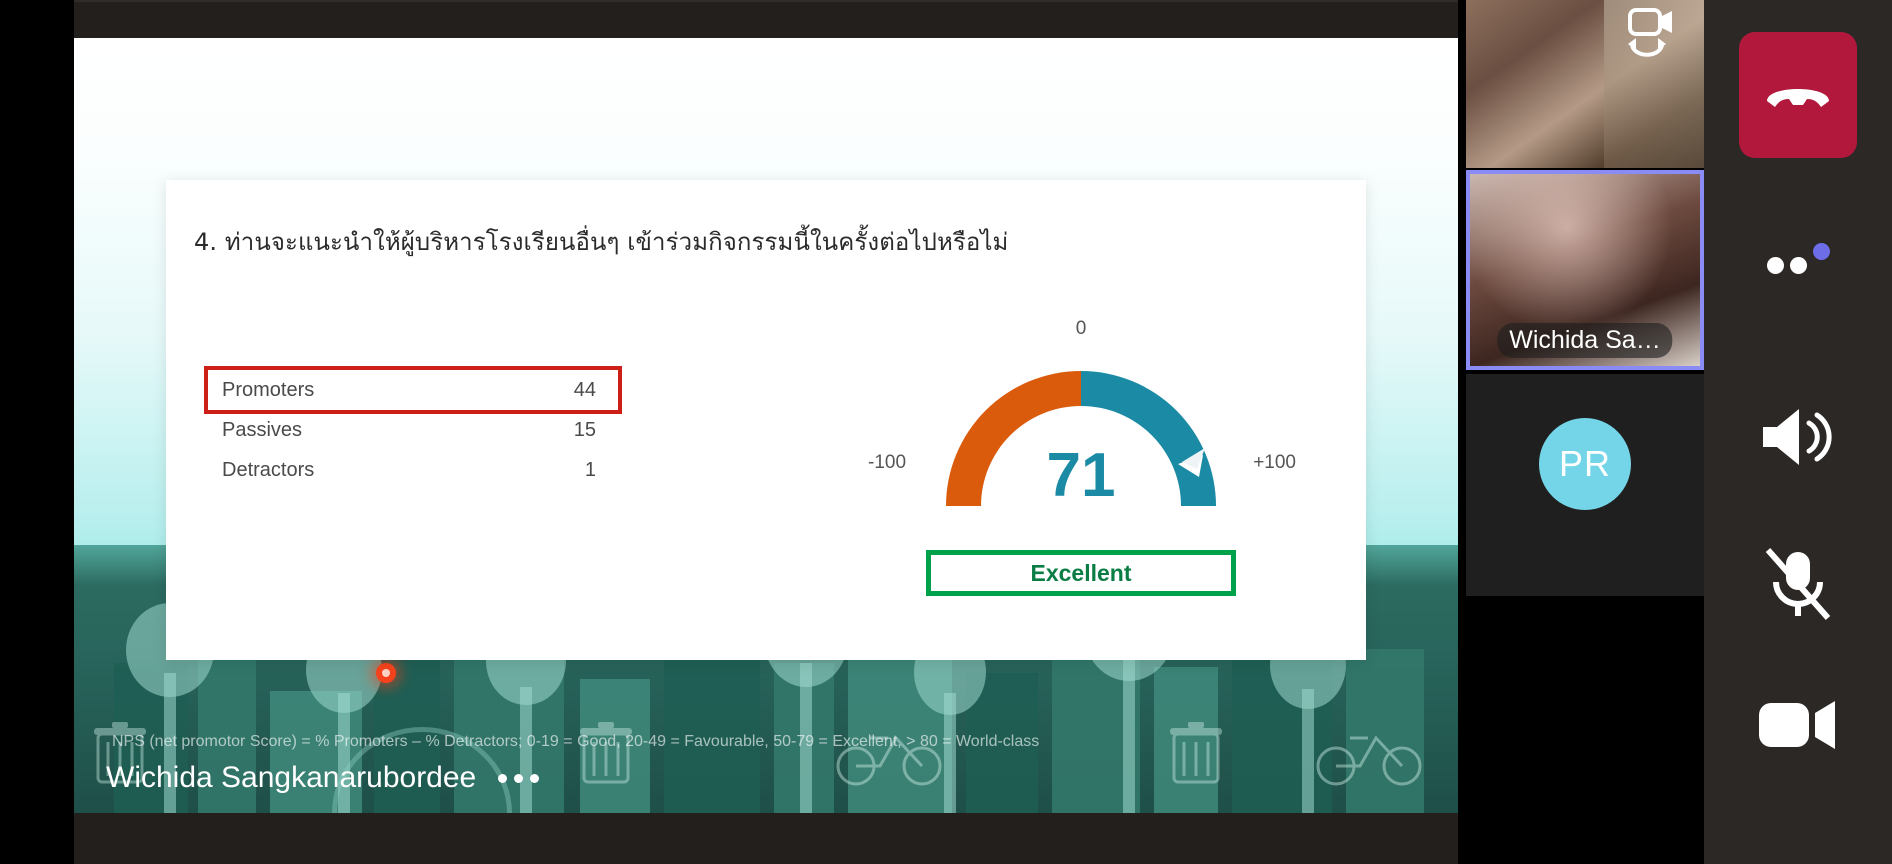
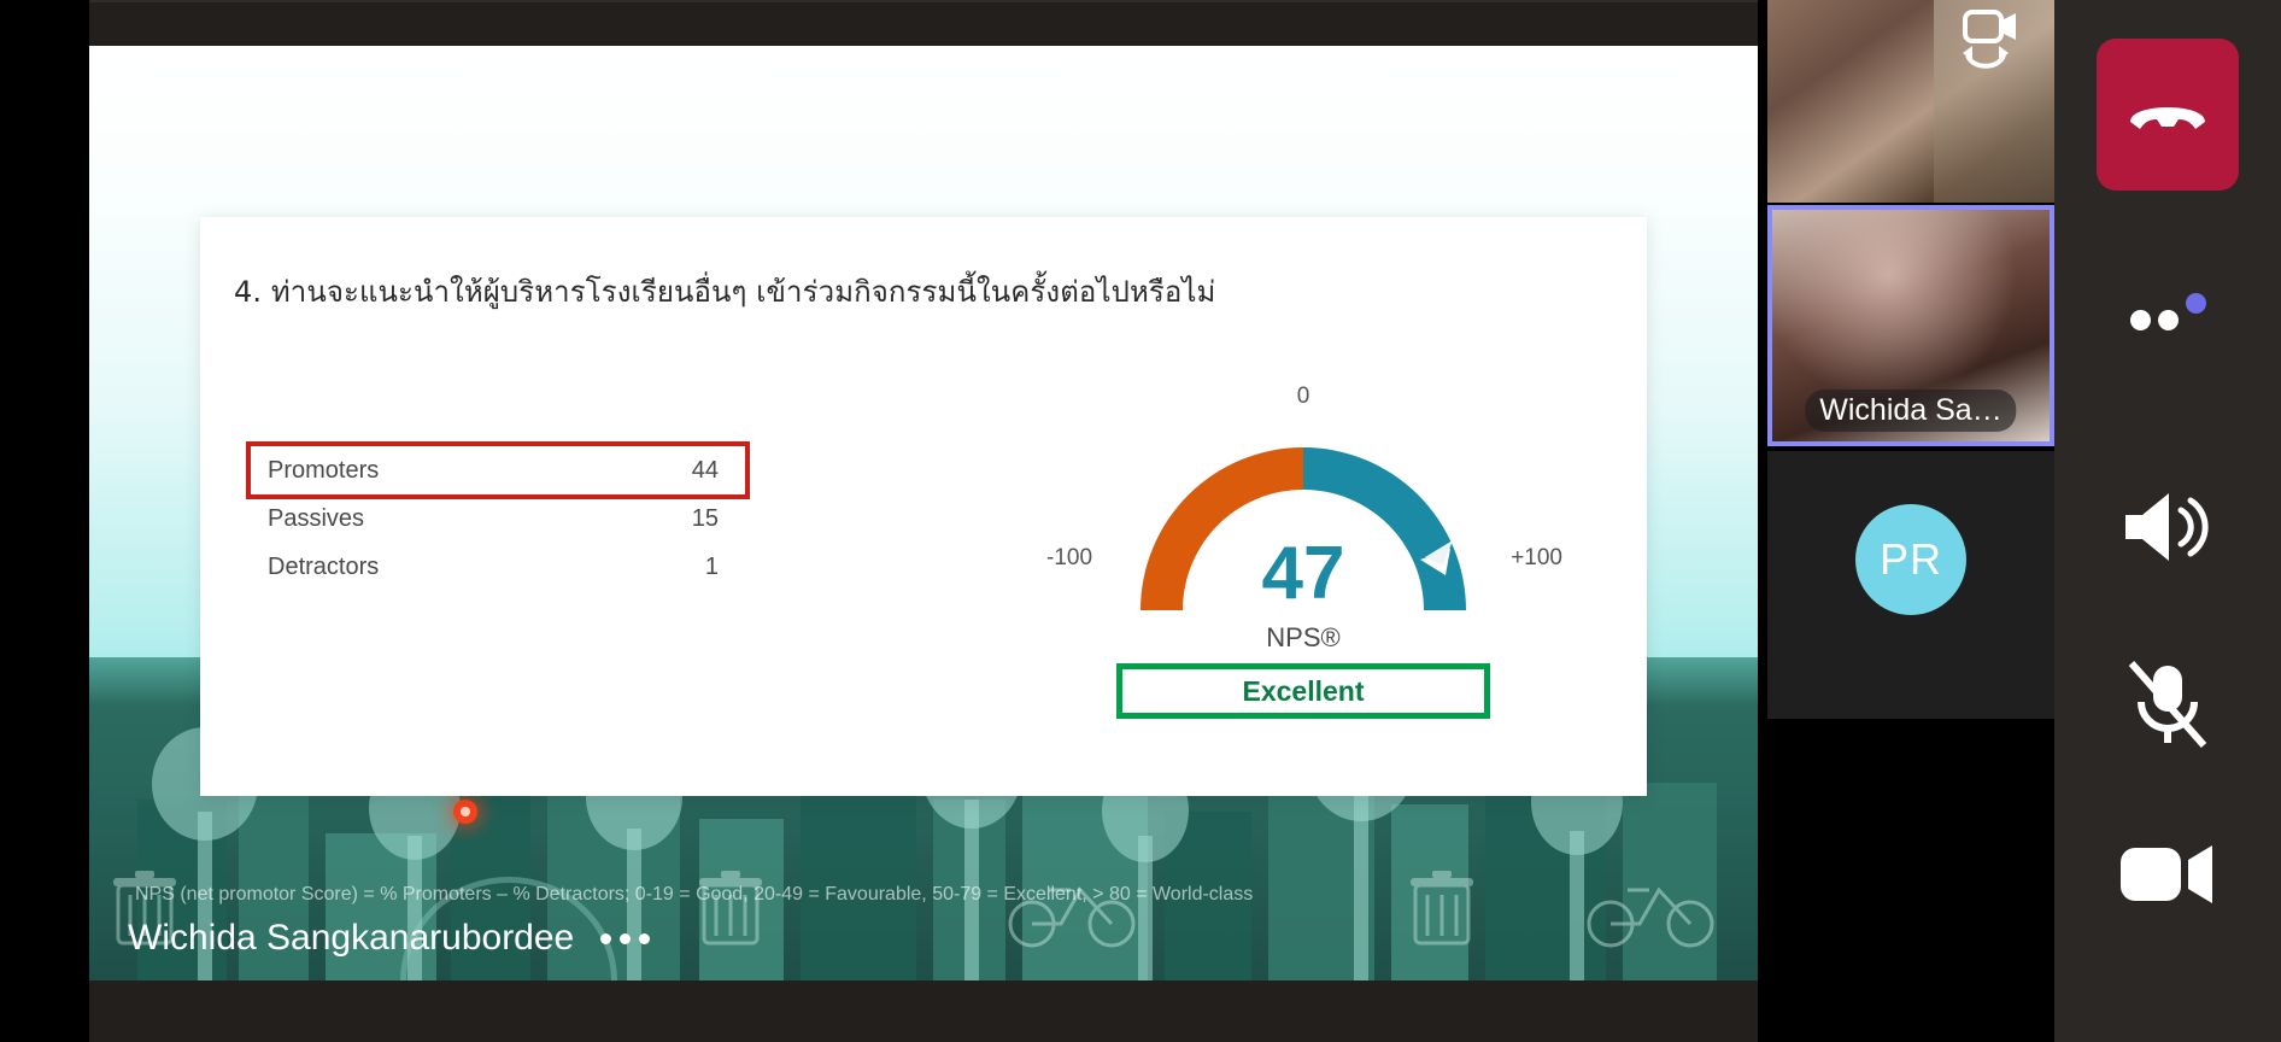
  4. ท่านจะแนะนำให้ผู้บริหารโรงเรียนอื่นๆ เข้าร่วมกิจกรรมนี้ในครั้งต่อไปหรือไม่
  Promoters
  44
  Passives
  15
  Detractors
  1
  0
  -100
  +100
- 71
+ 47
+ NPS®
  Excellent
  NPS (net promotor Score) = % Promoters – % Detractors; 0-19 = Good, 20-49 = Favourable, 50-79 = Excellent, > 80 = World-class
  Wichida Sangkanarubordee
  Wichida Sa…
  PR
